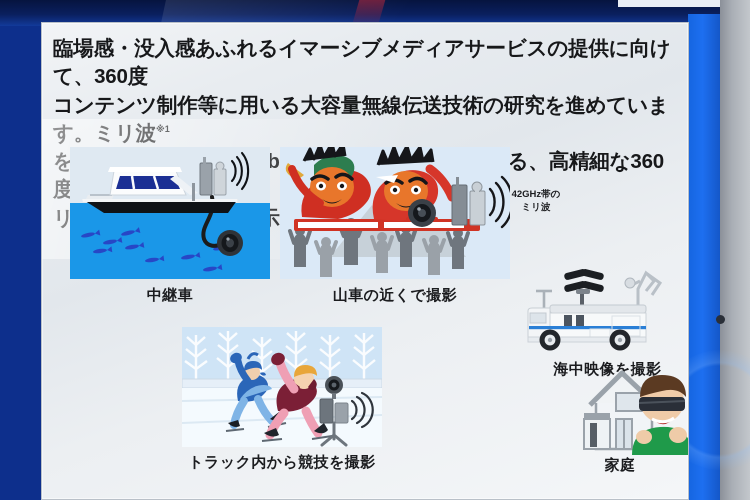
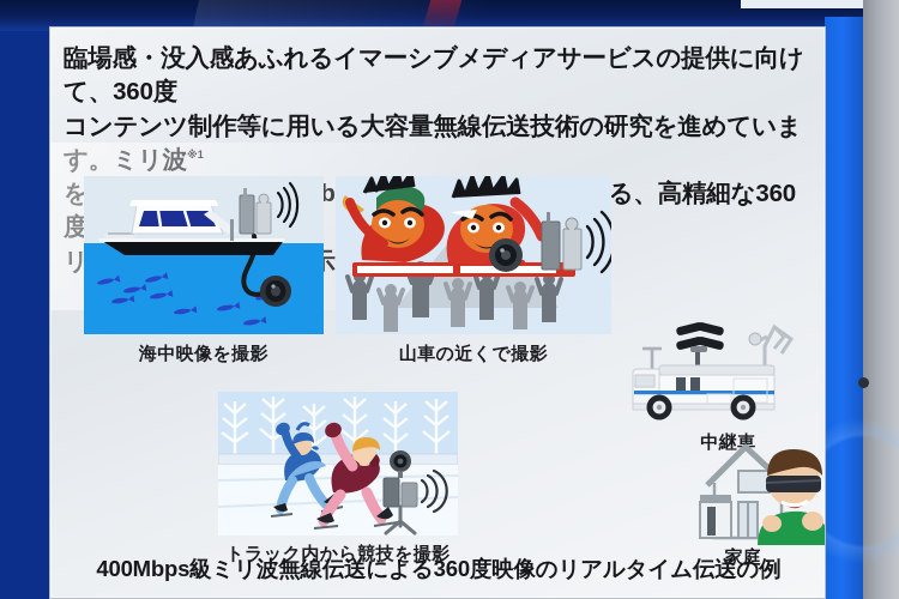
  臨場感・没入感あふれるイマーシブメディアサービスの提供に向けて、360度
  コンテンツ制作等に用いる大容量無線伝送技術の研究を進めていま
- 中継車
+ 海中映像を撮影
  山車の近くで撮影
- 42GHz帯の
- ミリ波
- 海中映像を撮影
+ 中継車
  トラック内から競技を撮影
  家庭
+ 400Mbps級ミリ波無線伝送による360度映像のリアルタイム伝送の例
